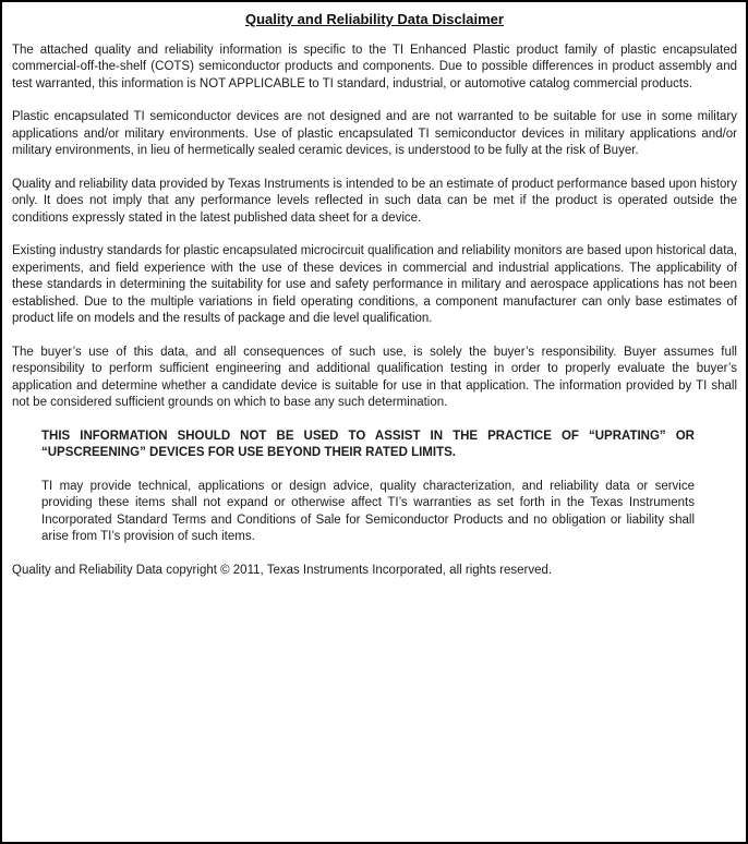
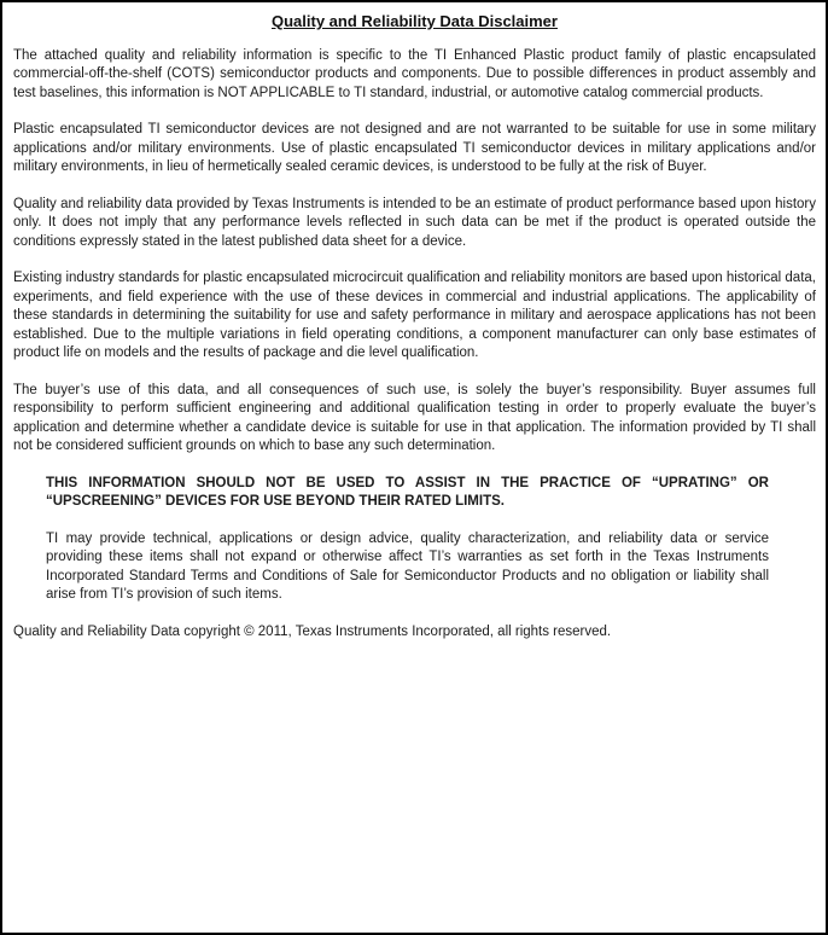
  Quality and Reliability Data Disclaimer
- The attached quality and reliability information is specific to the TI Enhanced Plastic product family of plastic encapsulated commercial-off-the-shelf (COTS) semiconductor products and components. Due to possible differences in product assembly and test warranted, this information is NOT APPLICABLE to TI standard, industrial, or automotive catalog commercial products.
+ The attached quality and reliability information is specific to the TI Enhanced Plastic product family of plastic encapsulated commercial-off-the-shelf (COTS) semiconductor products and components. Due to possible differences in product assembly and test baselines, this information is NOT APPLICABLE to TI standard, industrial, or automotive catalog commercial products.
  Plastic encapsulated TI semiconductor devices are not designed and are not warranted to be suitable for use in some military applications and/or military environments. Use of plastic encapsulated TI semiconductor devices in military applications and/or military environments, in lieu of hermetically sealed ceramic devices, is understood to be fully at the risk of Buyer.
  Quality and reliability data provided by Texas Instruments is intended to be an estimate of product performance based upon history only. It does not imply that any performance levels reflected in such data can be met if the product is operated outside the conditions expressly stated in the latest published data sheet for a device.
  Existing industry standards for plastic encapsulated microcircuit qualification and reliability monitors are based upon historical data, experiments, and field experience with the use of these devices in commercial and industrial applications. The applicability of these standards in determining the suitability for use and safety performance in military and aerospace applications has not been established. Due to the multiple variations in field operating conditions, a component manufacturer can only base estimates of product life on models and the results of package and die level qualification.
  The buyer’s use of this data, and all consequences of such use, is solely the buyer’s responsibility. Buyer assumes full responsibility to perform sufficient engineering and additional qualification testing in order to properly evaluate the buyer’s application and determine whether a candidate device is suitable for use in that application. The information provided by TI shall not be considered sufficient grounds on which to base any such determination.
  THIS INFORMATION SHOULD NOT BE USED TO ASSIST IN THE PRACTICE OF “UPRATING” OR “UPSCREENING” DEVICES FOR USE BEYOND THEIR RATED LIMITS.
  TI may provide technical, applications or design advice, quality characterization, and reliability data or service providing these items shall not expand or otherwise affect TI’s warranties as set forth in the Texas Instruments Incorporated Standard Terms and Conditions of Sale for Semiconductor Products and no obligation or liability shall arise from TI’s provision of such items.
  Quality and Reliability Data copyright © 2011, Texas Instruments Incorporated, all rights reserved.
